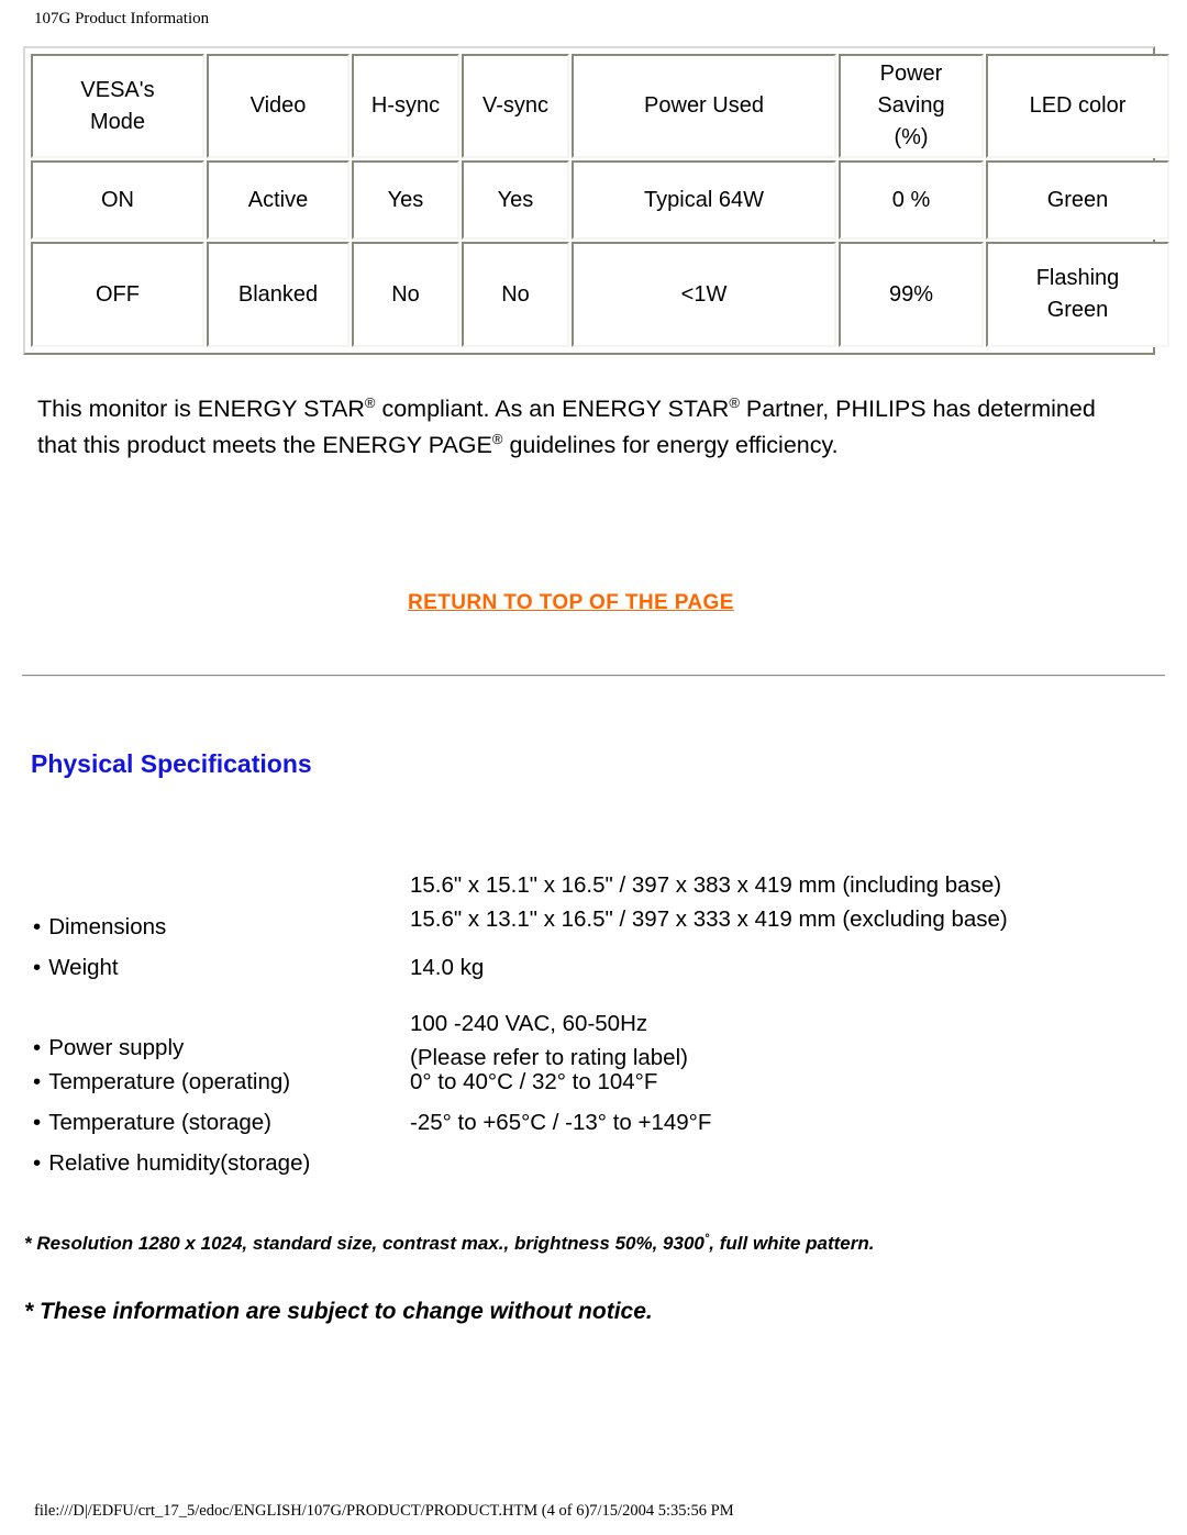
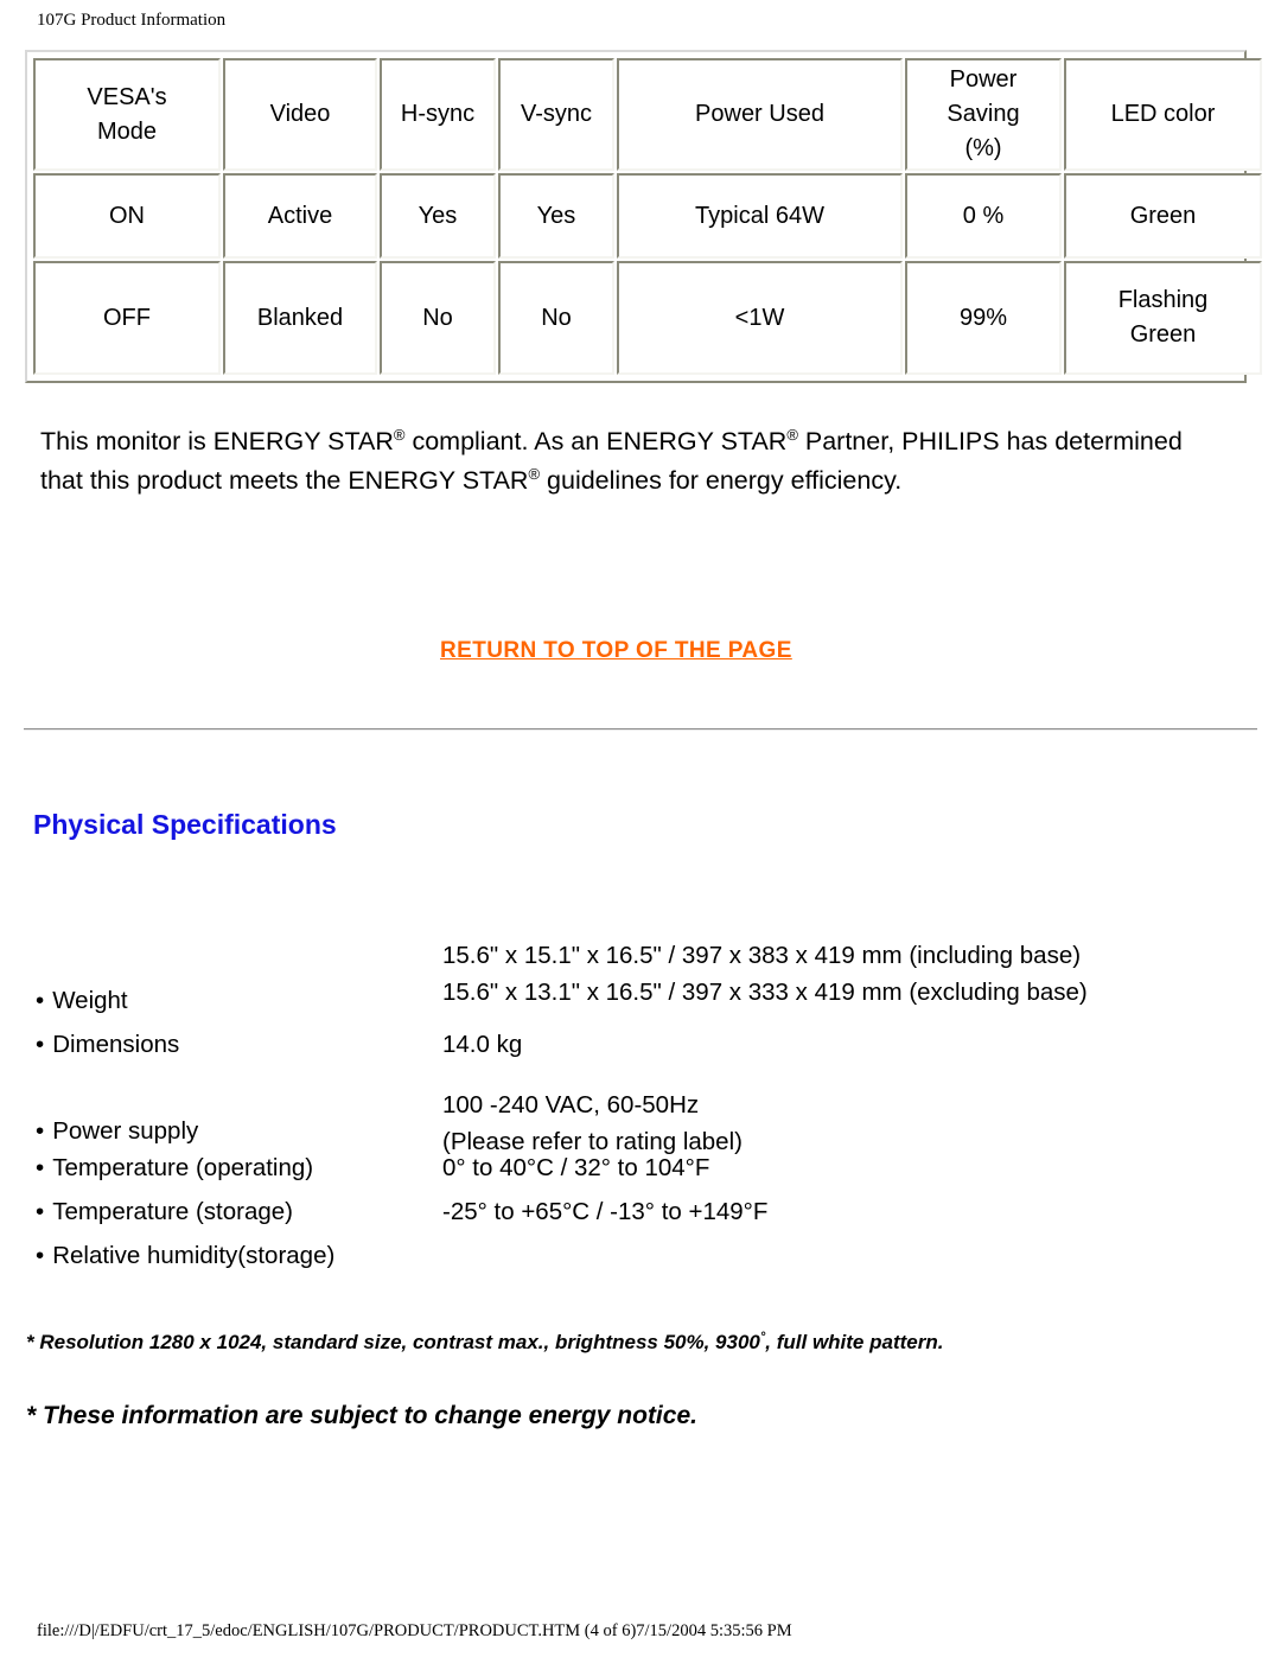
  107G Product Information
  VESA's Mode	Video	H-sync	V-sync	Power Used	Power Saving (%)	LED color
  ON	Active	Yes	Yes	Typical 64W	0 %	Green
  OFF	Blanked	No	No	<1W	99%	Flashing Green
- This monitor is ENERGY STAR® compliant. As an ENERGY STAR® Partner, PHILIPS has determined that this product meets the ENERGY PAGE® guidelines for energy efficiency.
+ This monitor is ENERGY STAR® compliant. As an ENERGY STAR® Partner, PHILIPS has determined that this product meets the ENERGY STAR® guidelines for energy efficiency.
  RETURN TO TOP OF THE PAGE
  Physical Specifications
- Dimensions
+ Weight
  15.6" x 15.1" x 16.5" / 397 x 383 x 419 mm (including base)
  15.6" x 13.1" x 16.5" / 397 x 333 x 419 mm (excluding base)
- Weight
+ Dimensions
  14.0 kg
  Power supply
  100 -240 VAC, 60-50Hz
  (Please refer to rating label)
  Temperature (operating)
  0° to 40°C / 32° to 104°F
  Temperature (storage)
  -25° to +65°C / -13° to +149°F
  Relative humidity(storage)
  * Resolution 1280 x 1024, standard size, contrast max., brightness 50%, 9300°, full white pattern.
- * These information are subject to change without notice.
+ * These information are subject to change energy notice.
  file:///D|/EDFU/crt_17_5/edoc/ENGLISH/107G/PRODUCT/PRODUCT.HTM (4 of 6)7/15/2004 5:35:56 PM
